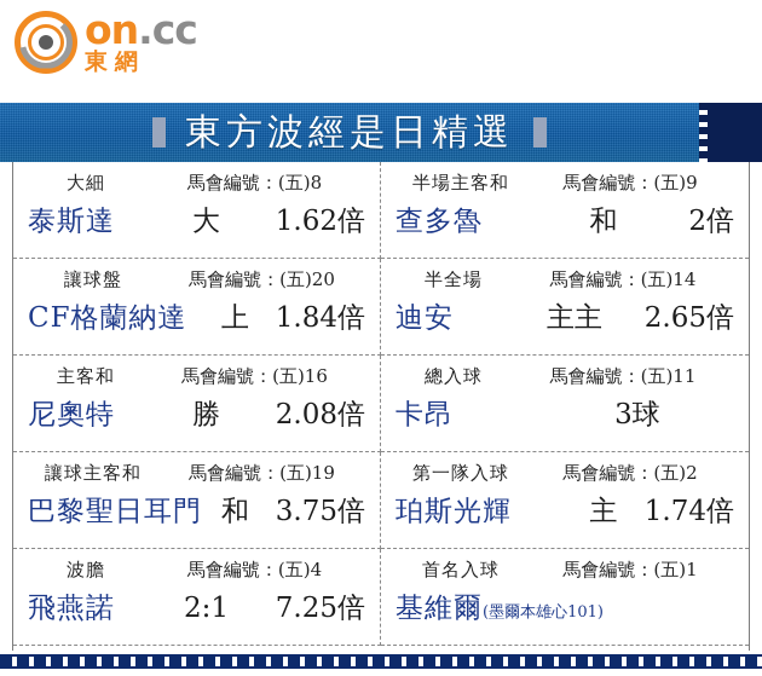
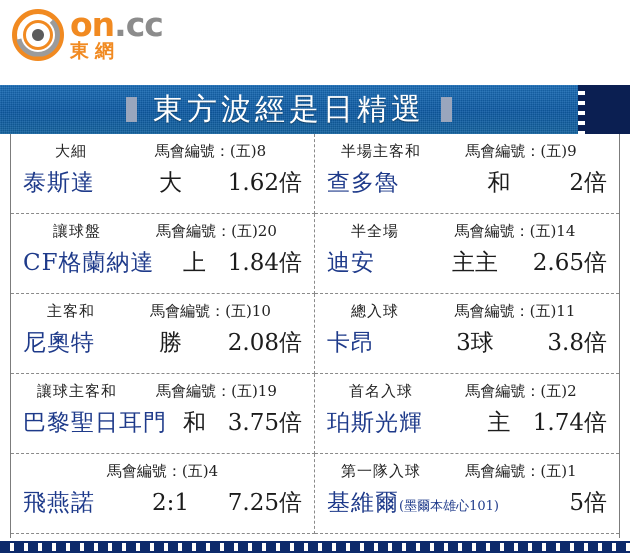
  on.cc
  東網
  東方波經是日精選
  大細
  馬會編號：(五)8
  泰斯達
  大
  1.62倍
  半場主客和
  馬會編號：(五)9
  查多魯
  和
  2倍
  讓球盤
  馬會編號：(五)20
  CF格蘭納達
  上
  1.84倍
  半全場
  馬會編號：(五)14
  迪安
  主主
  2.65倍
  主客和
- 馬會編號：(五)16
+ 馬會編號：(五)10
  尼奧特
  勝
  2.08倍
  總入球
  馬會編號：(五)11
  卡昂
  3球
+ 3.8倍
  讓球主客和
  馬會編號：(五)19
  巴黎聖日耳門
  和
  3.75倍
- 第一隊入球
+ 首名入球
  馬會編號：(五)2
  珀斯光輝
  主
  1.74倍
- 波膽
  馬會編號：(五)4
  飛燕諾
  2:1
  7.25倍
- 首名入球
+ 第一隊入球
  馬會編號：(五)1
  基維爾(墨爾本雄心101)
+ 5倍
